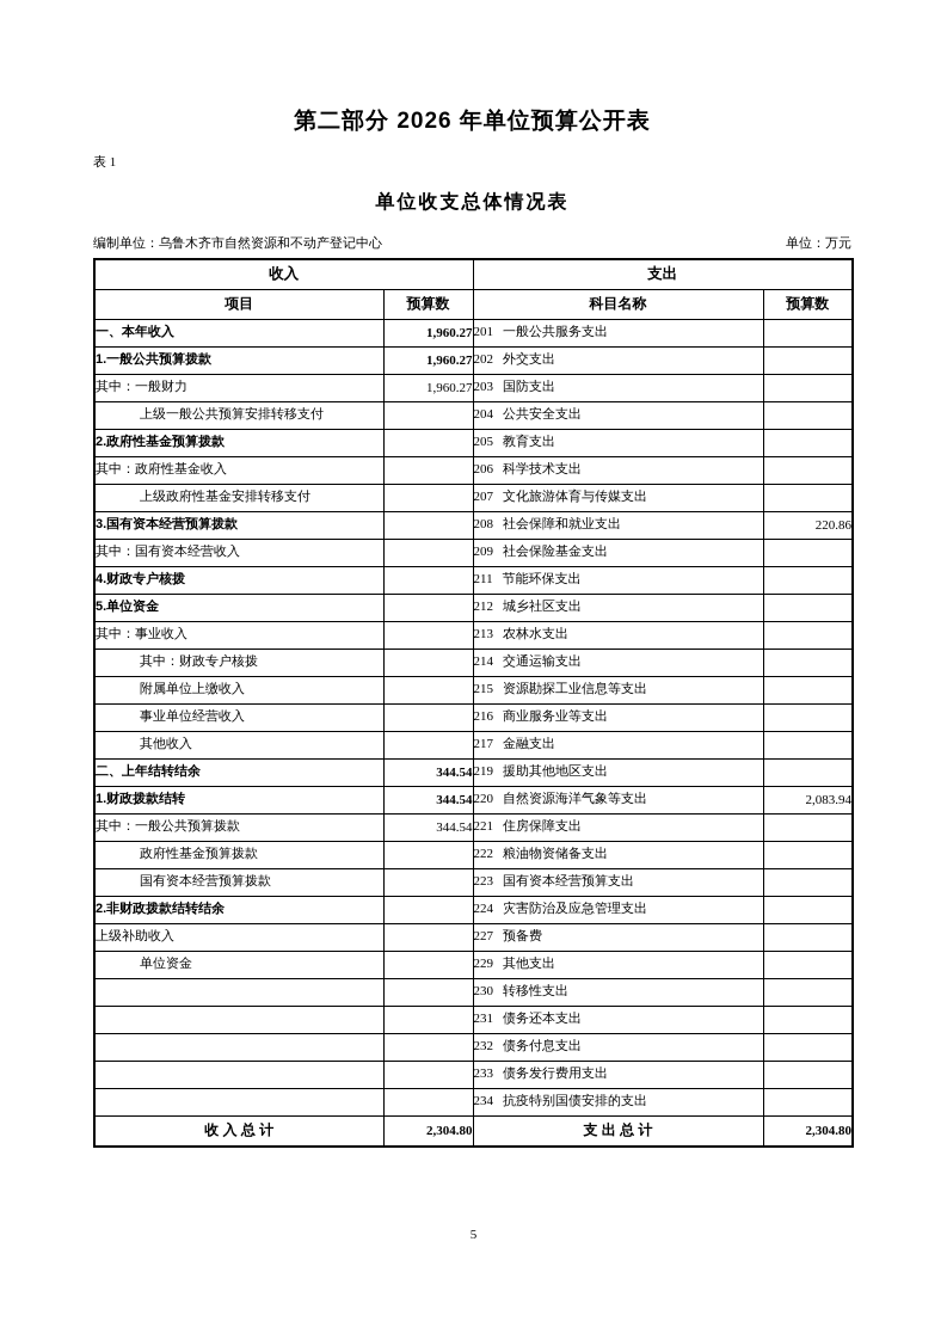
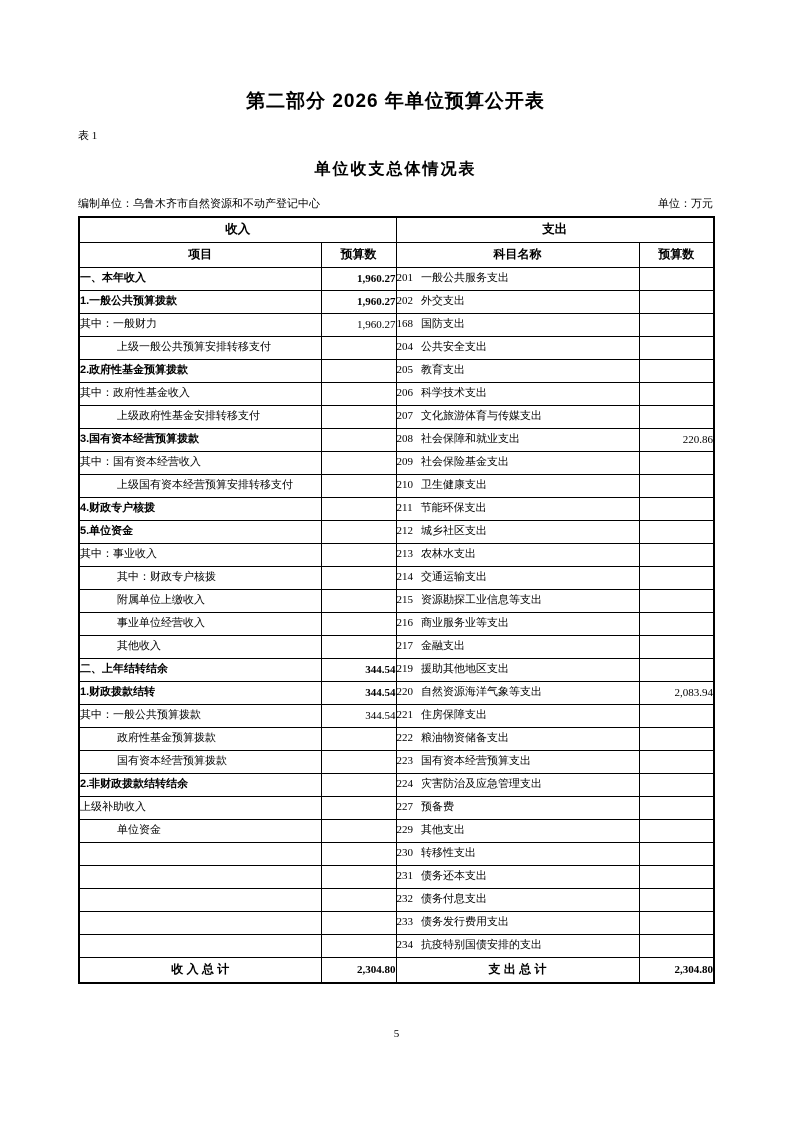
  第二部分 2026 年单位预算公开表
  表 1
  单位收支总体情况表
  编制单位：乌鲁木齐市自然资源和不动产登记中心
  单位：万元
  收入	支出
  项目	预算数	科目名称	预算数
  一、本年收入	1,960.27	201 一般公共服务支出
  1.一般公共预算拨款	1,960.27	202 外交支出
- 其中：一般财力	1,960.27	203 国防支出
+ 其中：一般财力	1,960.27	168 国防支出
  上级一般公共预算安排转移支付		204 公共安全支出
  2.政府性基金预算拨款		205 教育支出
  其中：政府性基金收入		206 科学技术支出
  上级政府性基金安排转移支付		207 文化旅游体育与传媒支出
  3.国有资本经营预算拨款		208 社会保障和就业支出	220.86
  其中：国有资本经营收入		209 社会保险基金支出
+ 上级国有资本经营预算安排转移支付		210 卫生健康支出
  4.财政专户核拨		211 节能环保支出
  5.单位资金		212 城乡社区支出
  其中：事业收入		213 农林水支出
  其中：财政专户核拨		214 交通运输支出
  附属单位上缴收入		215 资源勘探工业信息等支出
  事业单位经营收入		216 商业服务业等支出
  其他收入		217 金融支出
  二、上年结转结余	344.54	219 援助其他地区支出
  1.财政拨款结转	344.54	220 自然资源海洋气象等支出	2,083.94
  其中：一般公共预算拨款	344.54	221 住房保障支出
  政府性基金预算拨款		222 粮油物资储备支出
  国有资本经营预算拨款		223 国有资本经营预算支出
  2.非财政拨款结转结余		224 灾害防治及应急管理支出
  上级补助收入		227 预备费
  单位资金		229 其他支出
  		230 转移性支出
  		231 债务还本支出
  		232 债务付息支出
  		233 债务发行费用支出
  		234 抗疫特别国债安排的支出
  收 入 总 计	2,304.80	支 出 总 计	2,304.80
  5
